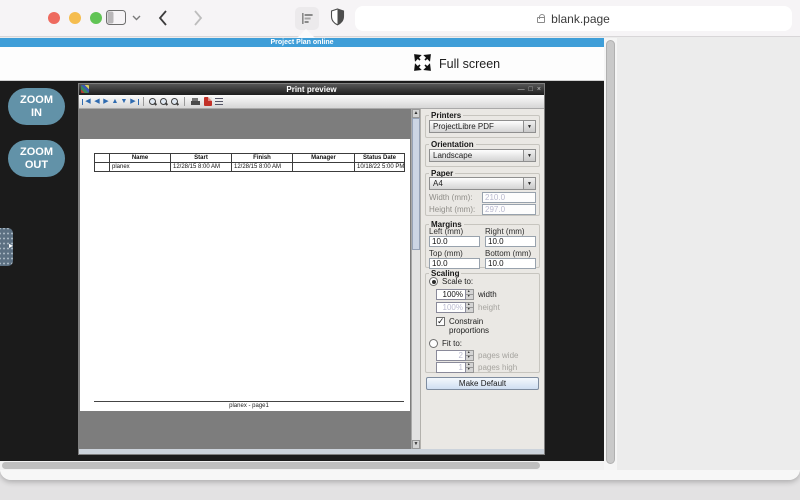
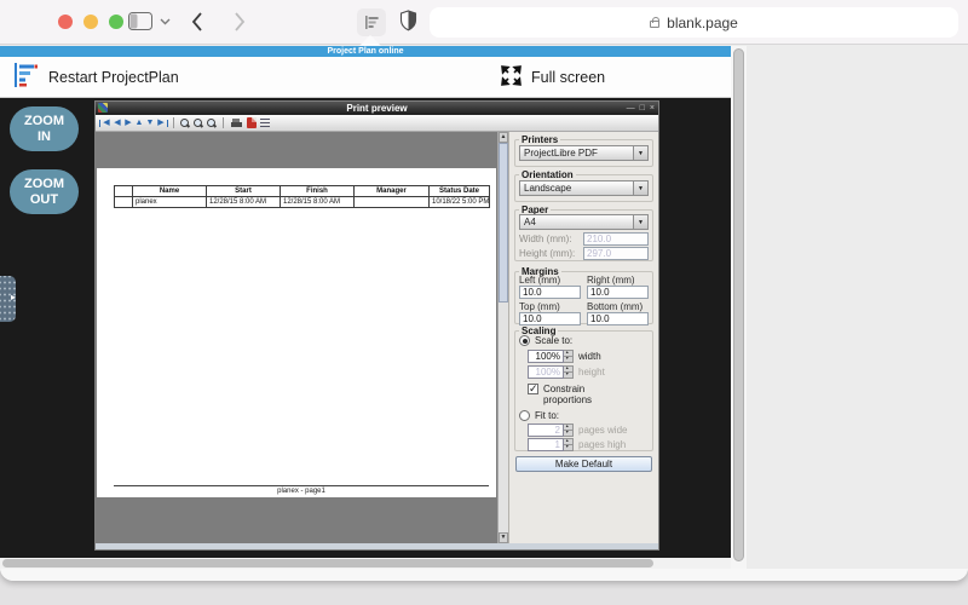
  blank.page
+ Restart ProjectPlan
  Full screen
  ZOOM IN
  ZOOM OUT
  Print preview
  Printers
  ProjectLibre PDF
  Orientation
  Landscape
  Paper
  A4
  Width (mm):
  210.0
  Height (mm):
  297.0
  Margins
  Left (mm)
  Right (mm)
  10.0
  10.0
  Top (mm)
  Bottom (mm)
  10.0
  10.0
  Scaling
  Scale to:
  100%
  width
  100%
  height
  Constrain proportions
  Fit to:
  2
  pages wide
  1
  pages high
  Make Default
